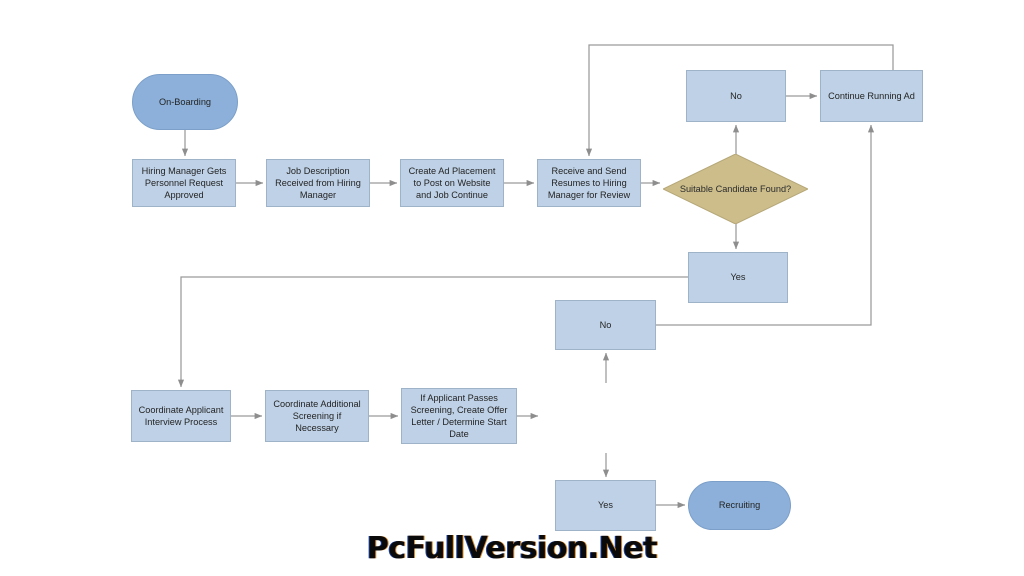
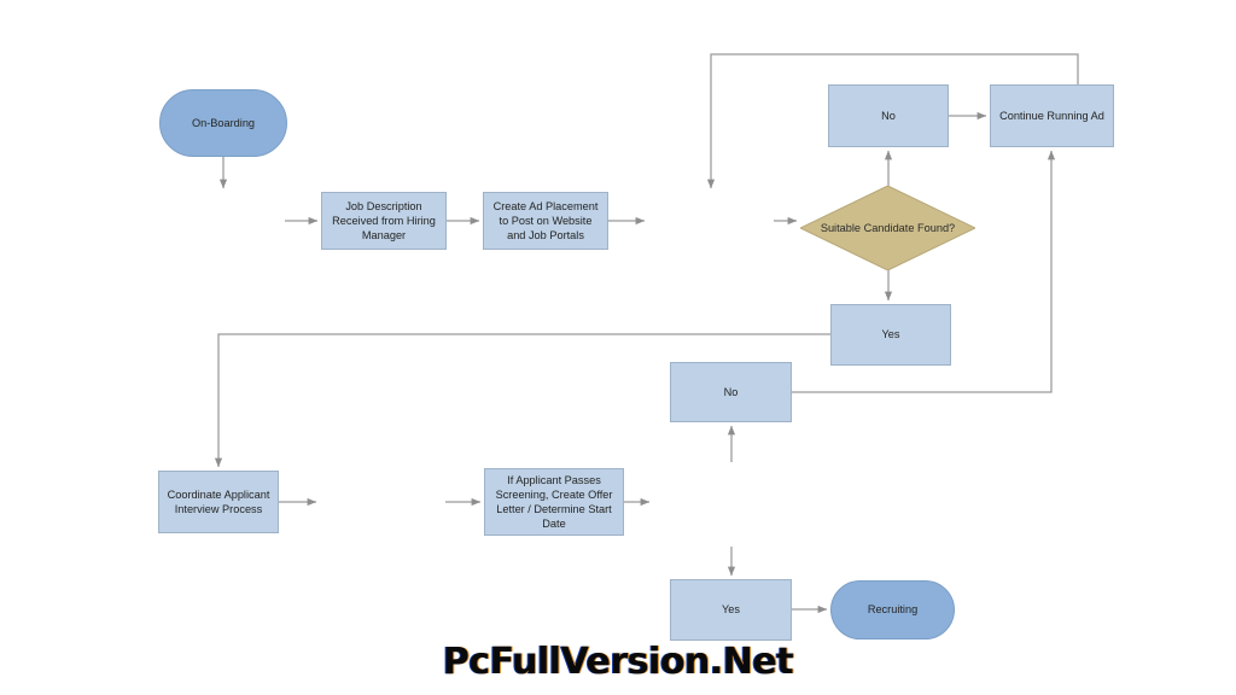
  On-Boarding
- Hiring Manager Gets Personnel Request Approved
  Job Description Received from Hiring Manager
- Create Ad Placement to Post on Website and Job Continue
+ Create Ad Placement to Post on Website and Job Portals
- Receive and Send Resumes to Hiring Manager for Review
  Suitable Candidate Found?
  No
  Continue Running Ad
  Yes
  No
  Coordinate Applicant Interview Process
- Coordinate Additional Screening if Necessary
  If Applicant Passes Screening, Create Offer Letter / Determine Start Date
  Yes
  Recruiting
  PcFullVersion.Net
